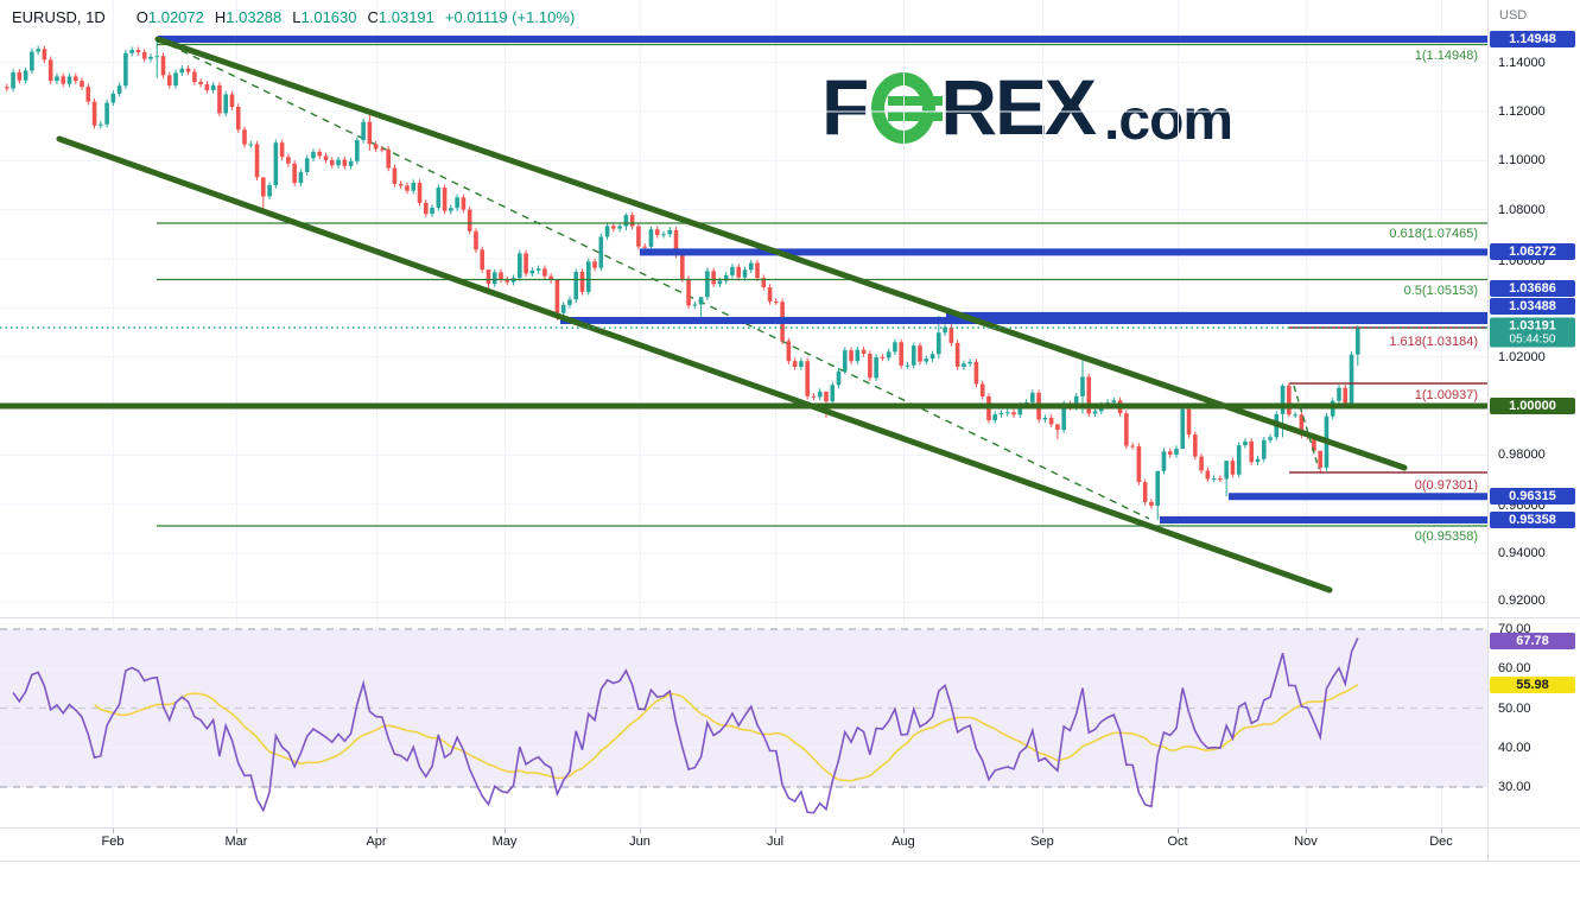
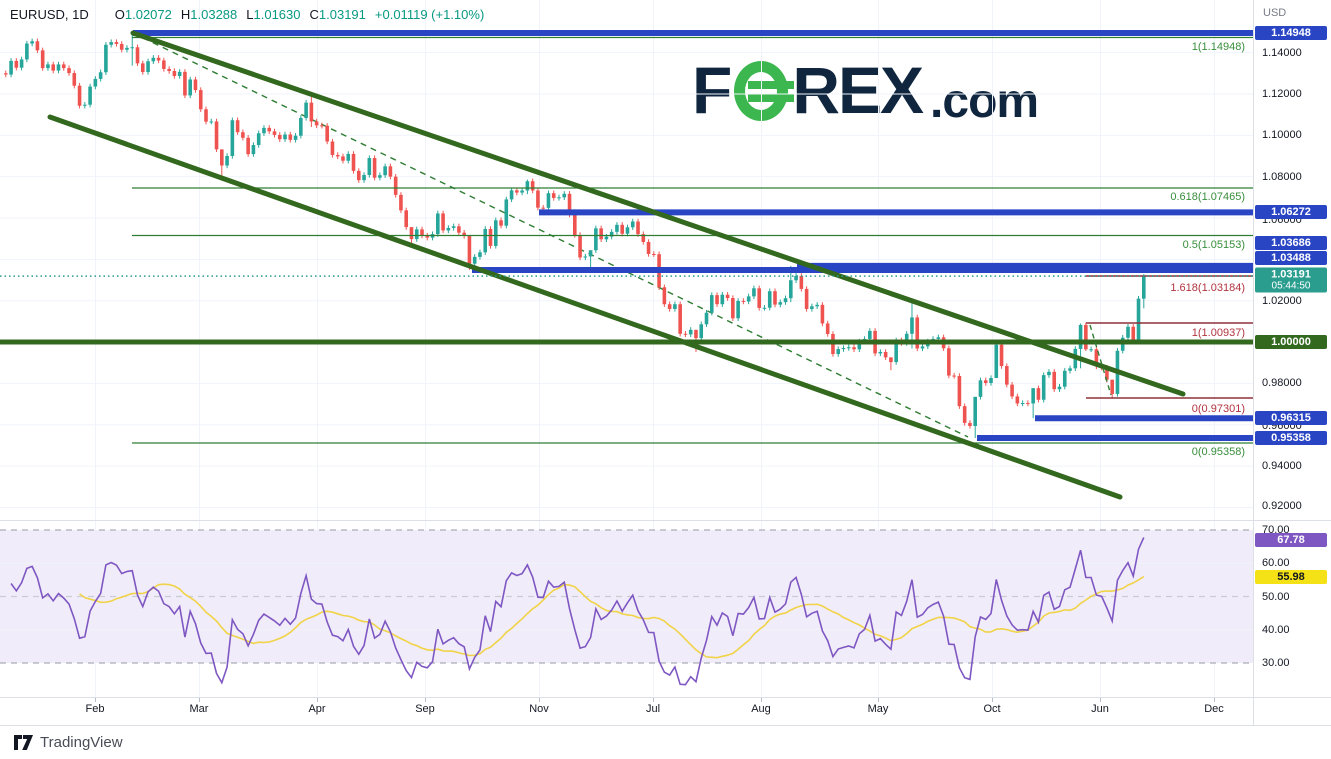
  F
  REX
  .com
  EURUSD, 1D
  O1.02072
  H1.03288
  L1.01630
  C1.03191
  +0.01119 (+1.10%)
  1(1.14948)
  0.618(1.07465)
  0.5(1.05153)
  1.618(1.03184)
  1(1.00937)
  0(0.97301)
  0(0.95358)
  Feb
  Mar
  Apr
- May
+ Sep
- Jun
+ Nov
  Jul
  Aug
- Sep
+ May
  Oct
- Nov
+ Jun
  Dec
  USD
  1.14000
  1.12000
  1.10000
  1.08000
  1.06000
  1.02000
  0.98000
  0.96000
  0.94000
  0.92000
  70.00
  60.00
  50.00
  40.00
  30.00
  1.14948
  1.06272
  1.03686
  1.03488
  1.03191
  05:44:50
  1.00000
  0.96315
  0.95358
  67.78
  55.98
+ TradingView
